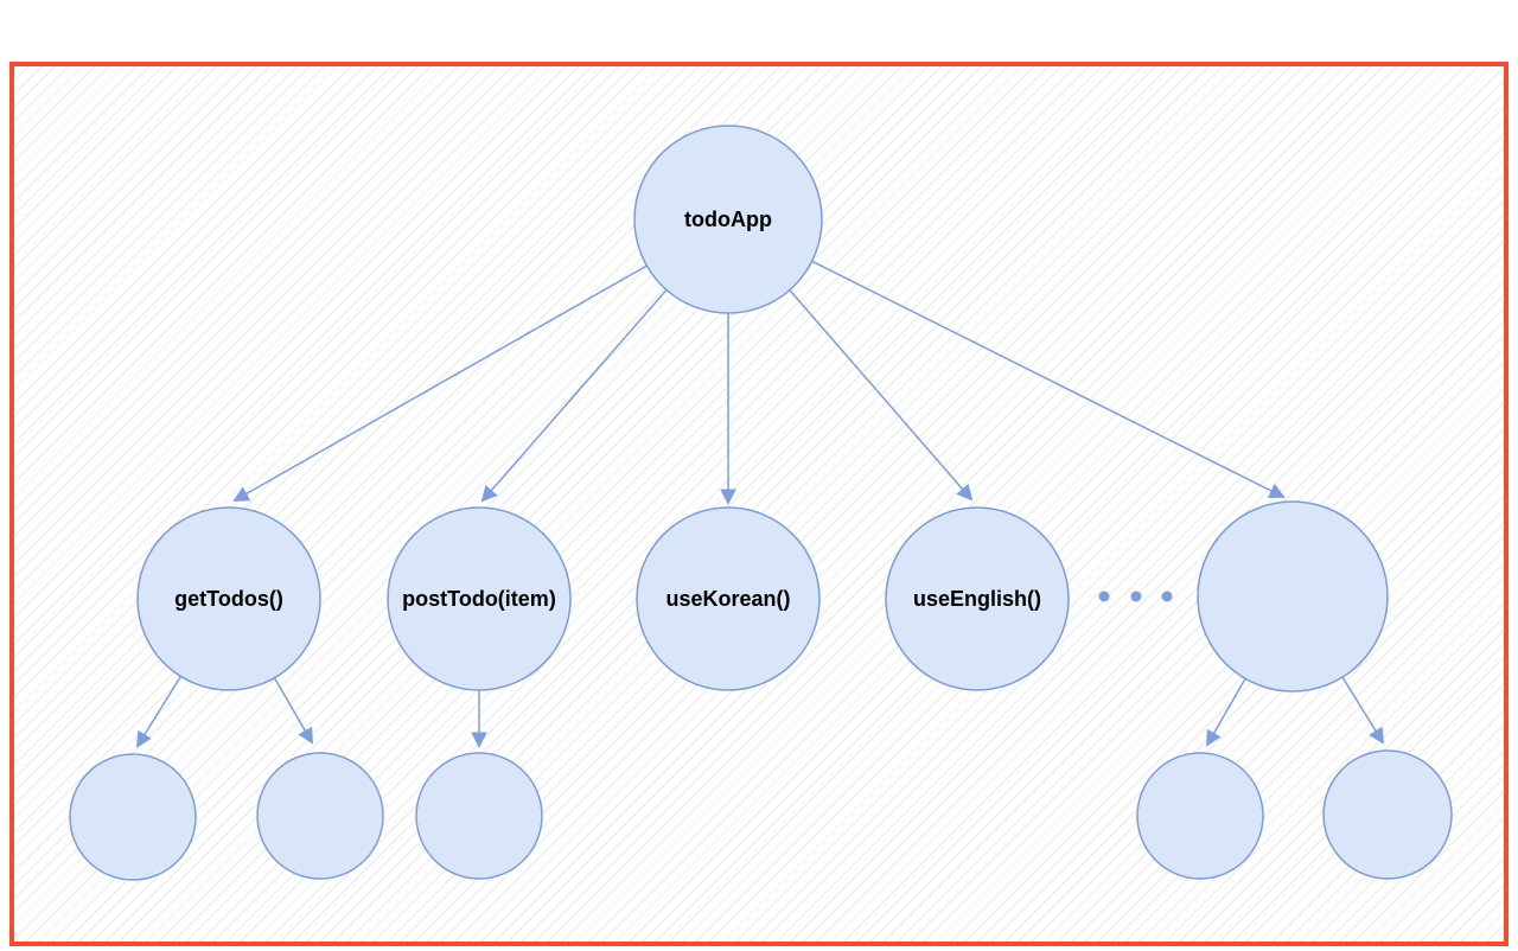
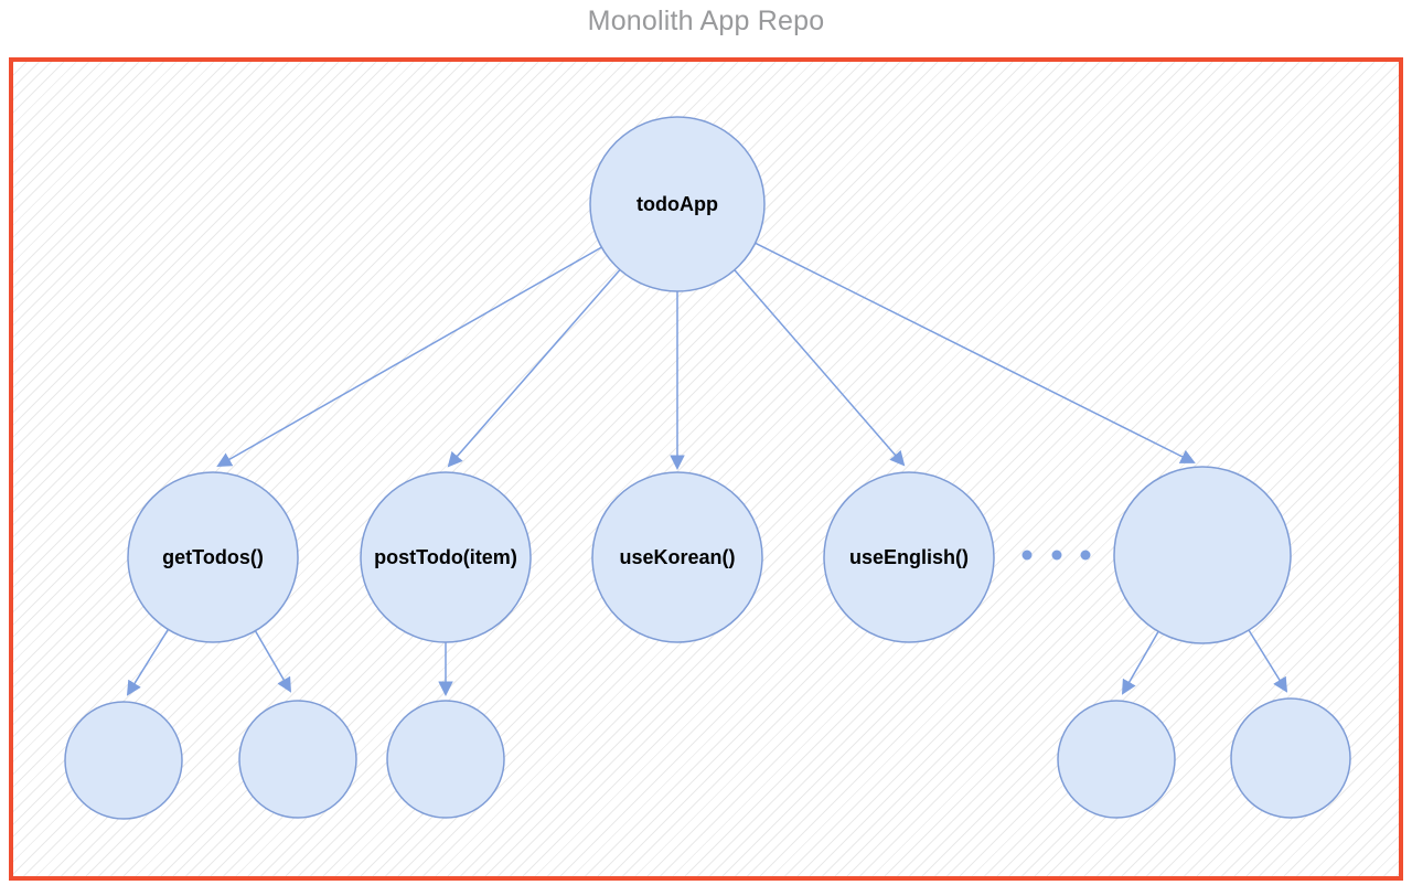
+ Monolith App Repo
  todoApp
  getTodos()
  postTodo(item)
  useKorean()
  useEnglish()
